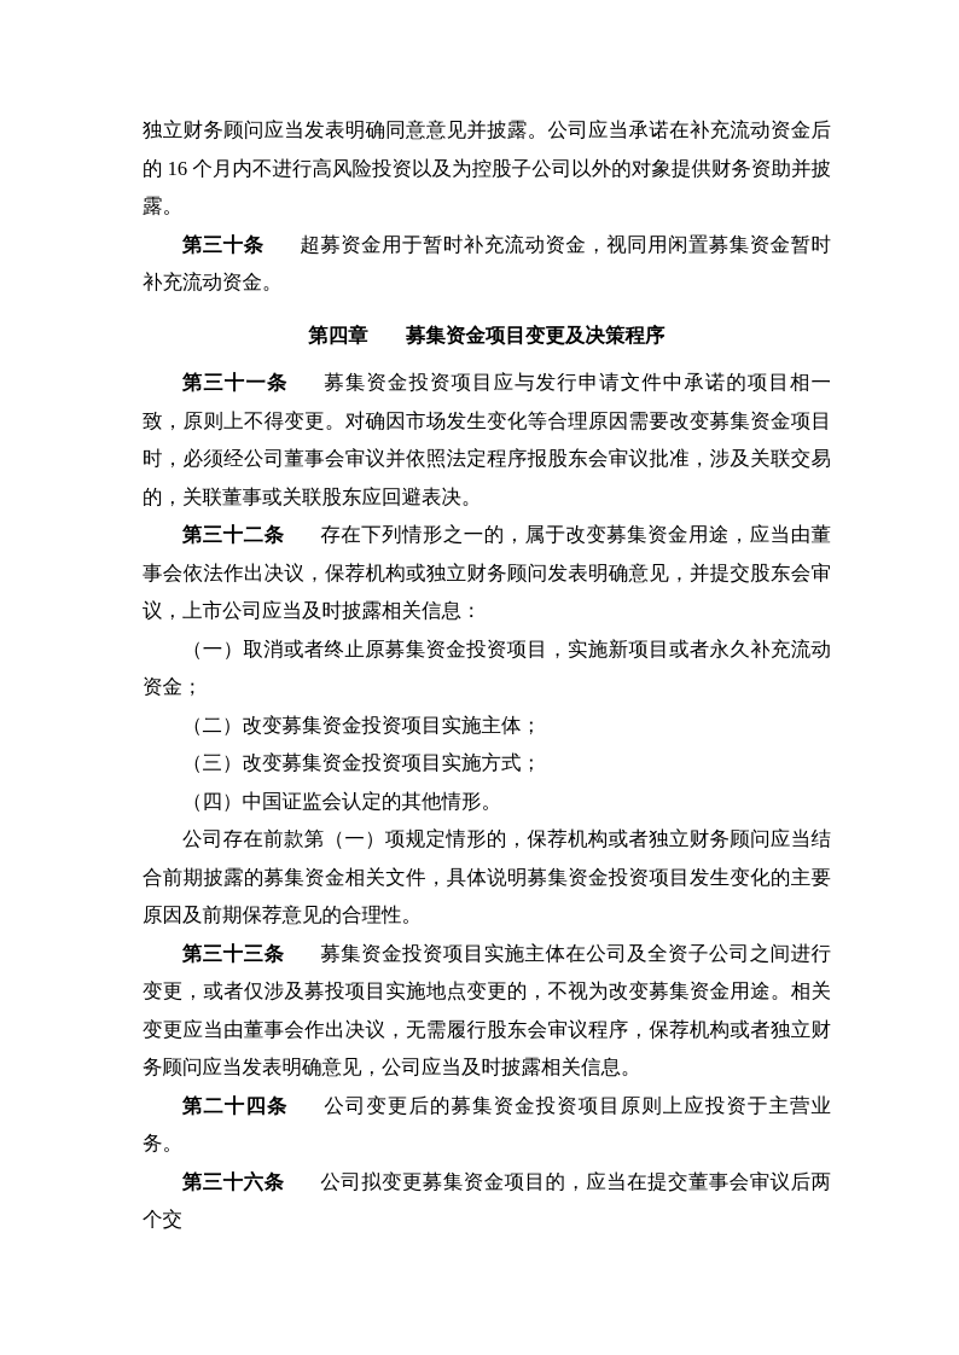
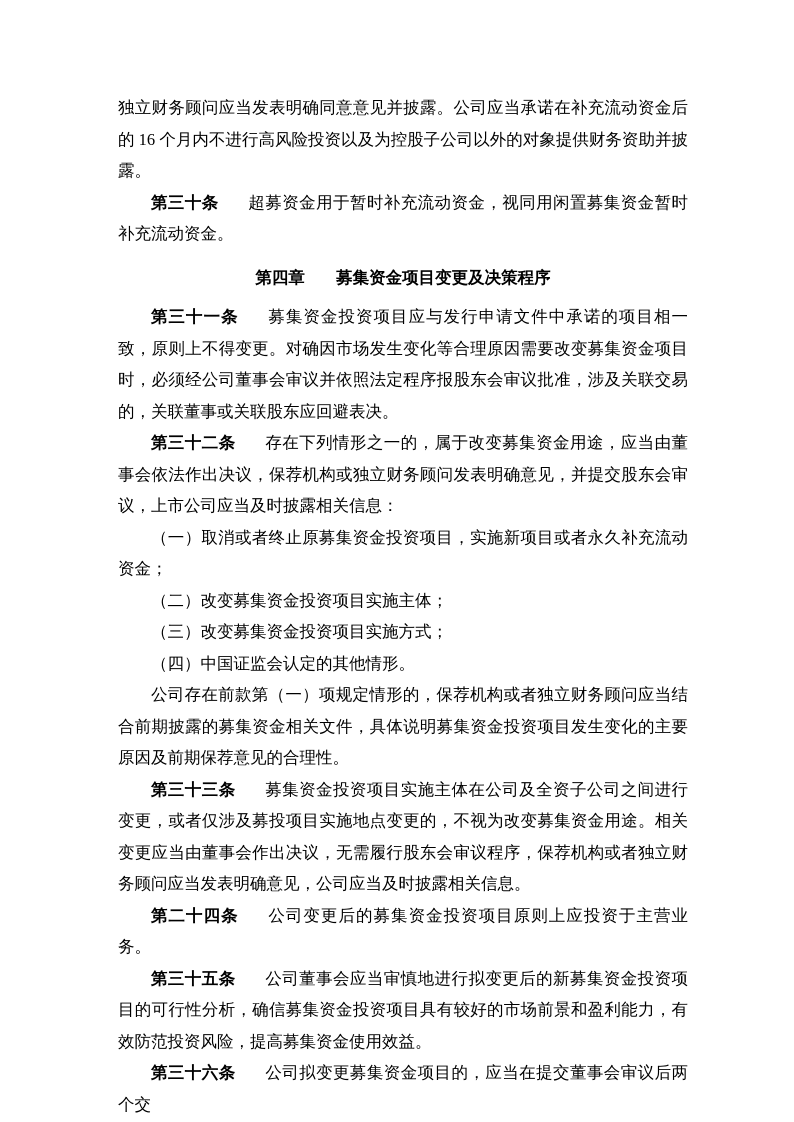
  独立财务顾问应当发表明确同意意见并披露。公司应当承诺在补充流动资金后的 16 个月内不进行高风险投资以及为控股子公司以外的对象提供财务资助并披露。
  第三十条 超募资金用于暂时补充流动资金，视同用闲置募集资金暂时补充流动资金。
  第四章 募集资金项目变更及决策程序
  第三十一条 募集资金投资项目应与发行申请文件中承诺的项目相一致，原则上不得变更。对确因市场发生变化等合理原因需要改变募集资金项目时，必须经公司董事会审议并依照法定程序报股东会审议批准，涉及关联交易的，关联董事或关联股东应回避表决。
  第三十二条 存在下列情形之一的，属于改变募集资金用途，应当由董事会依法作出决议，保荐机构或独立财务顾问发表明确意见，并提交股东会审议，上市公司应当及时披露相关信息：
  （一）取消或者终止原募集资金投资项目，实施新项目或者永久补充流动资金；
  （二）改变募集资金投资项目实施主体；
  （三）改变募集资金投资项目实施方式；
  （四）中国证监会认定的其他情形。
  公司存在前款第（一）项规定情形的，保荐机构或者独立财务顾问应当结合前期披露的募集资金相关文件，具体说明募集资金投资项目发生变化的主要原因及前期保荐意见的合理性。
  第三十三条 募集资金投资项目实施主体在公司及全资子公司之间进行变更，或者仅涉及募投项目实施地点变更的，不视为改变募集资金用途。相关变更应当由董事会作出决议，无需履行股东会审议程序，保荐机构或者独立财务顾问应当发表明确意见，公司应当及时披露相关信息。
  第二十四条 公司变更后的募集资金投资项目原则上应投资于主营业务。
+ 第三十五条 公司董事会应当审慎地进行拟变更后的新募集资金投资项目的可行性分析，确信募集资金投资项目具有较好的市场前景和盈利能力，有效防范投资风险，提高募集资金使用效益。
  第三十六条 公司拟变更募集资金项目的，应当在提交董事会审议后两个交
